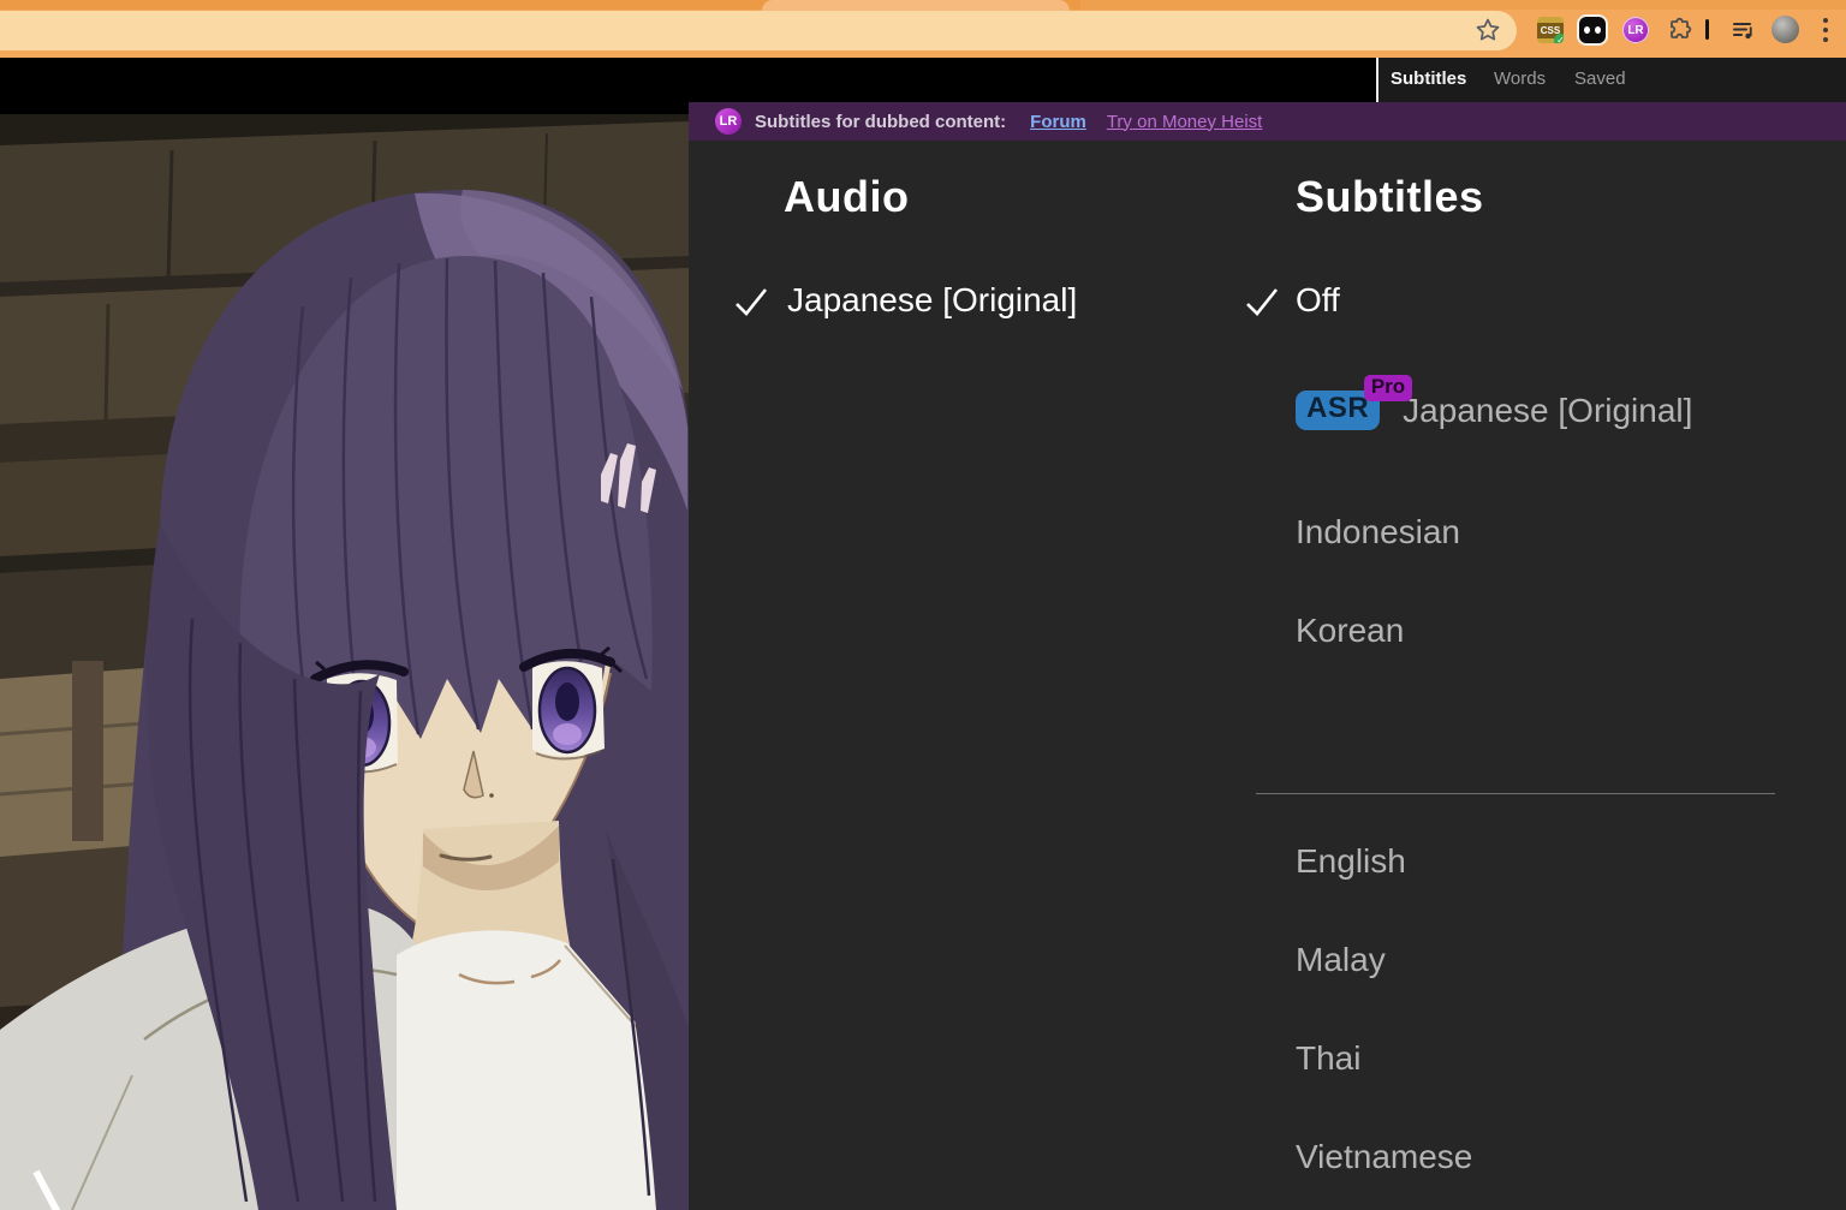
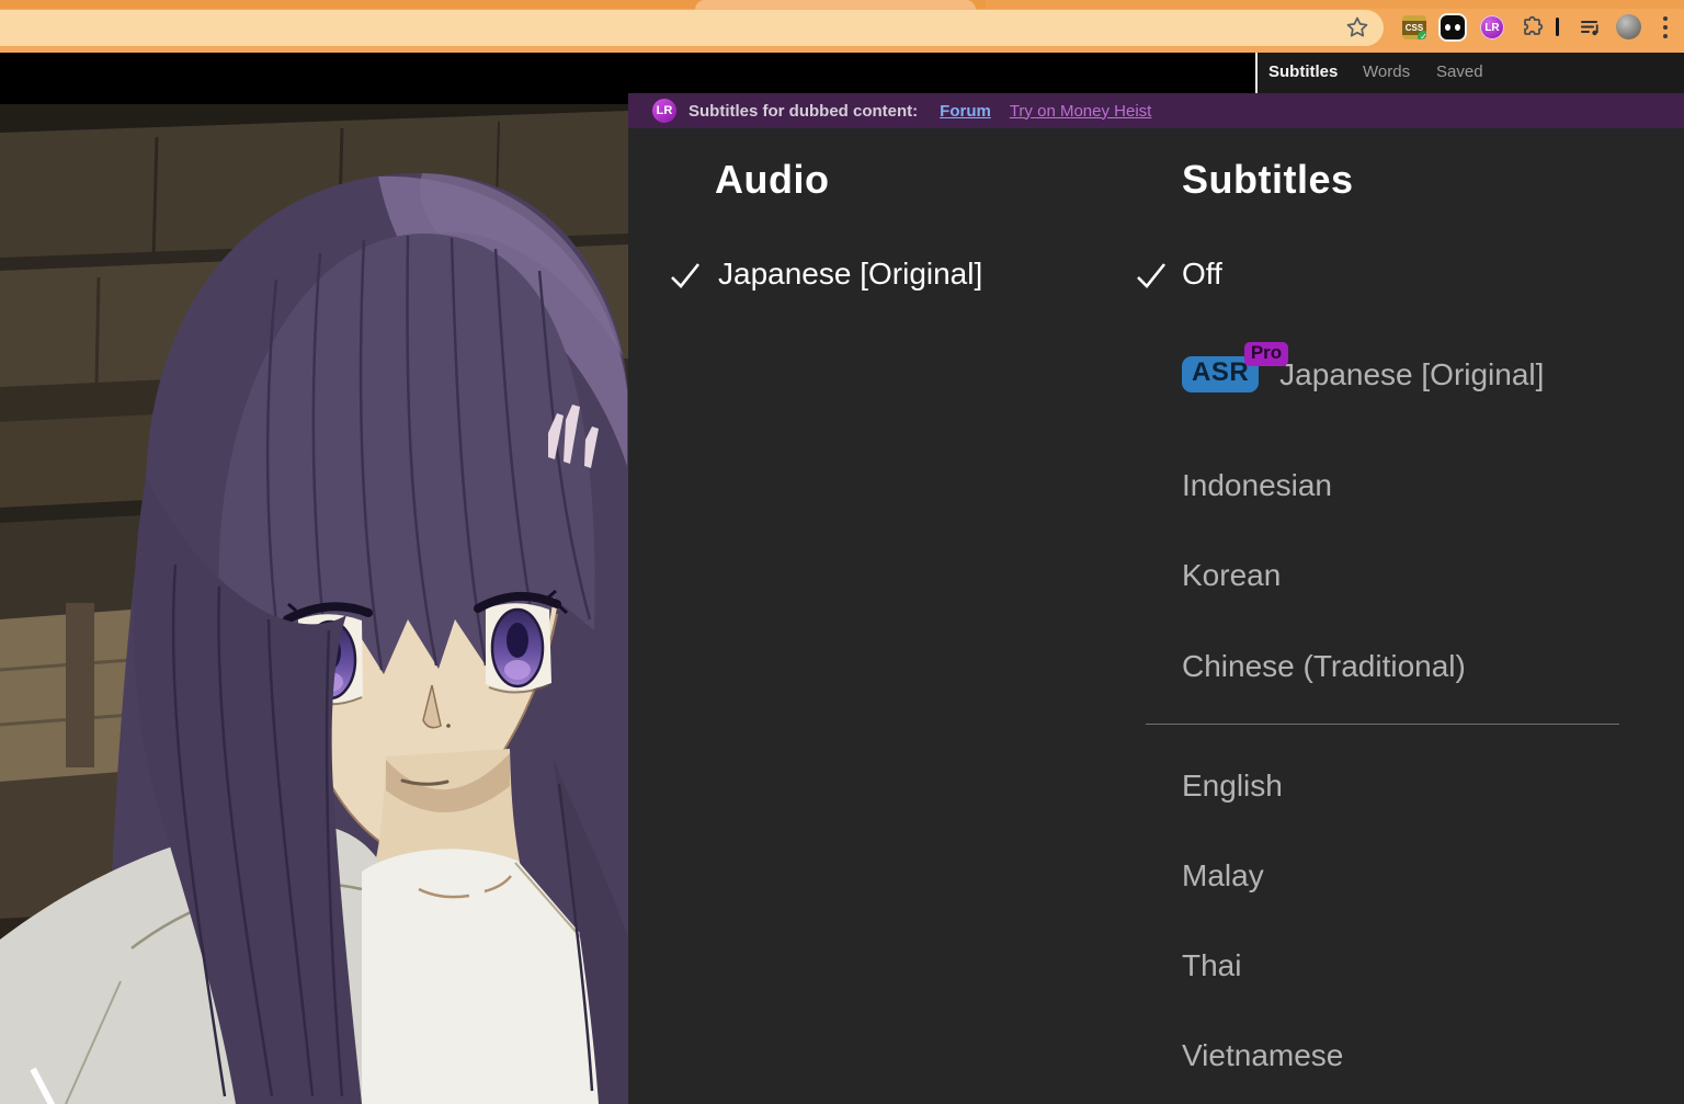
  CSS
  ✓
  LR
  Subtitles
  Words
  Saved
  LR
  Subtitles for dubbed content:
  Forum
  Try on Money Heist
  Audio
  Subtitles
  Japanese [Original]
  Off
  ASR
  Pro
  Japanese [Original]
  Indonesian
  Korean
+ Chinese (Traditional)
  English
  Malay
  Thai
  Vietnamese
